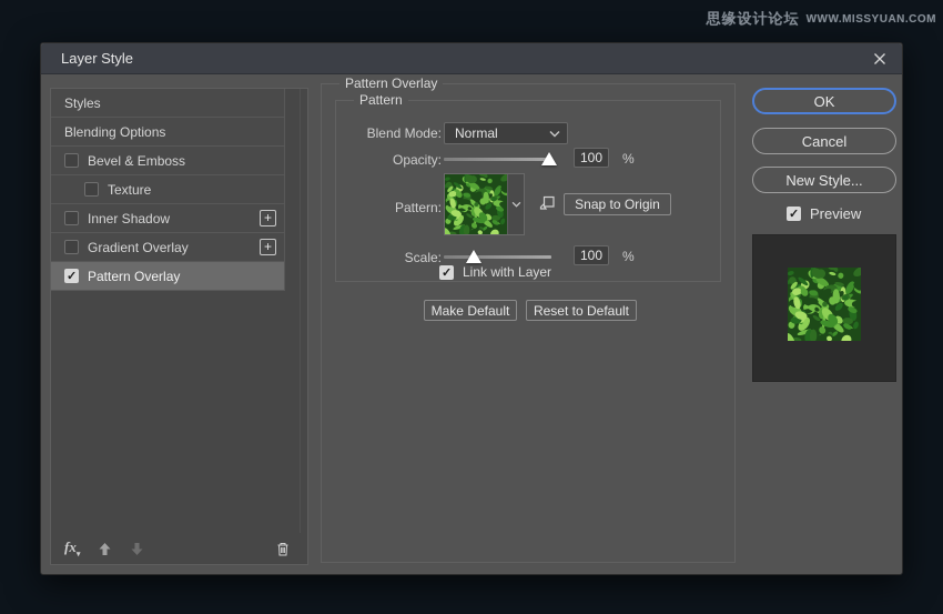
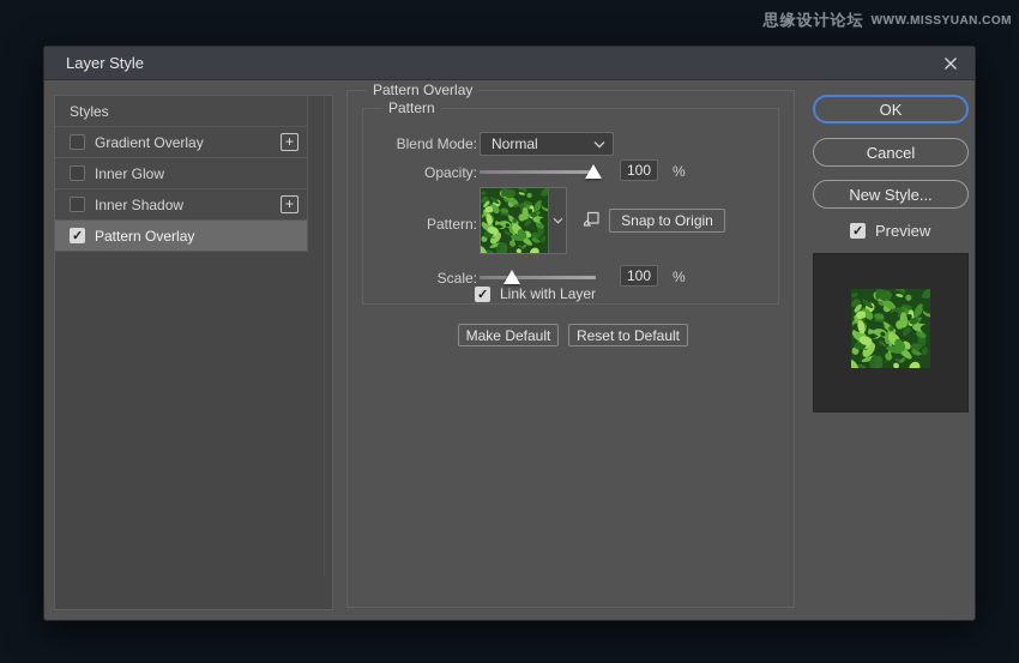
  思缘设计论坛
  WWW.MISSYUAN.COM
  Layer Style
  Styles
- Blending Options
- Bevel & Emboss
- Texture
- Inner Shadow
+ Gradient Overlay
  +
+ Inner Glow
- Gradient Overlay
+ Inner Shadow
  +
  Pattern Overlay
- fx▾
  Pattern Overlay
  Pattern
  Blend Mode:
  Normal
  Opacity:
  100
  %
  Pattern:
  Snap to Origin
  Scale:
  100
  %
  Link with Layer
  Make Default
  Reset to Default
  OK
  Cancel
  New Style...
  Preview
